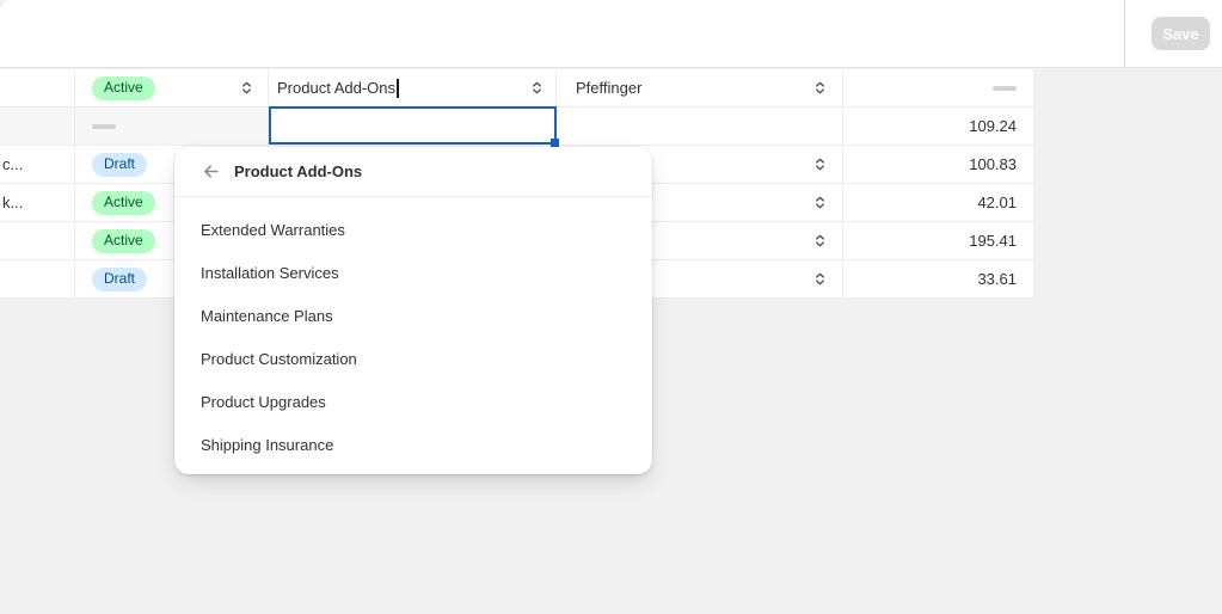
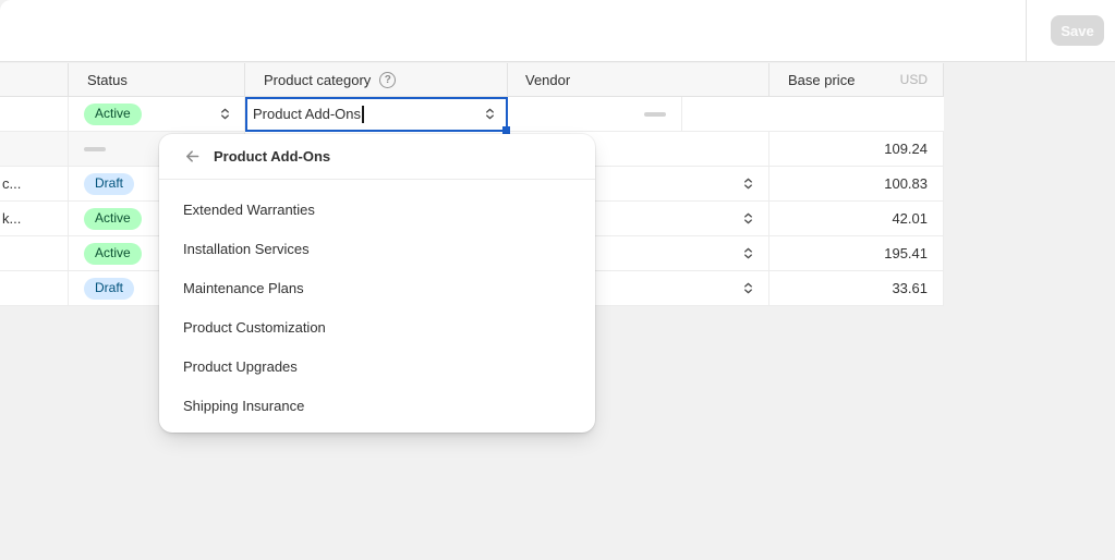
  Save
+ Status
+ Product category
+ ?
+ Vendor
+ Base price
+ USD
  Active
  Product Add-Ons
- Pfeffinger
  109.24
  c...
  Draft
  100.83
  k...
  Active
  42.01
  Active
  195.41
  Draft
  33.61
  Product Add-Ons
  Extended Warranties
  Installation Services
  Maintenance Plans
  Product Customization
  Product Upgrades
  Shipping Insurance
